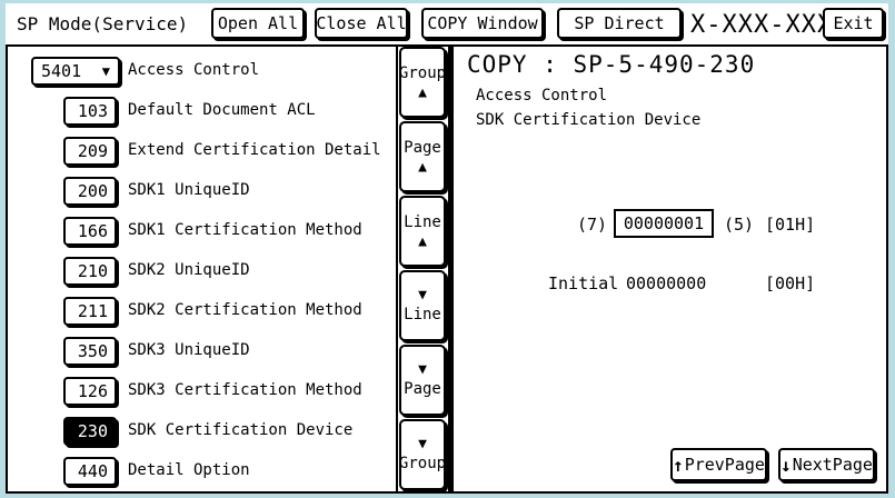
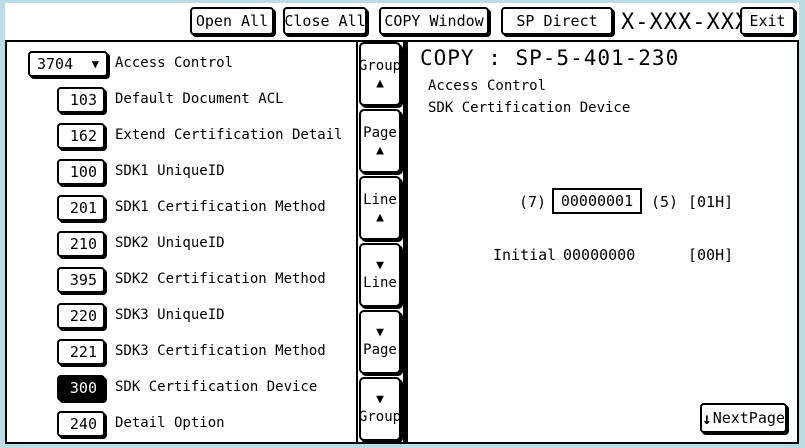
- SP Mode(Service)
  Open All
  Close All
  COPY Window
  SP Direct
  X-XXX-XX
  Exit
- 5401
+ 3704
  ▼
  Access Control
  103
  Default Document ACL
- 209
+ 162
  Extend Certification Detail
- 200
+ 100
  SDK1 UniqueID
- 166
+ 201
  SDK1 Certification Method
  210
  SDK2 UniqueID
- 211
+ 395
  SDK2 Certification Method
- 350
+ 220
  SDK3 UniqueID
- 126
+ 221
  SDK3 Certification Method
- 230
+ 300
  SDK Certification Device
- 440
+ 240
  Detail Option
  Group
  ▲
  Page
  ▲
  Line
  ▲
  ▼
  Line
  ▼
  Page
  ▼
  Group
- COPY : SP-5-490-230
+ COPY : SP-5-401-230
  Access Control
  SDK Certification Device
  (7)
  00000001
  (5)
  [01H]
  Initial
  00000000
  [00H]
- ↑
- PrevPage
  ↓
  NextPage
